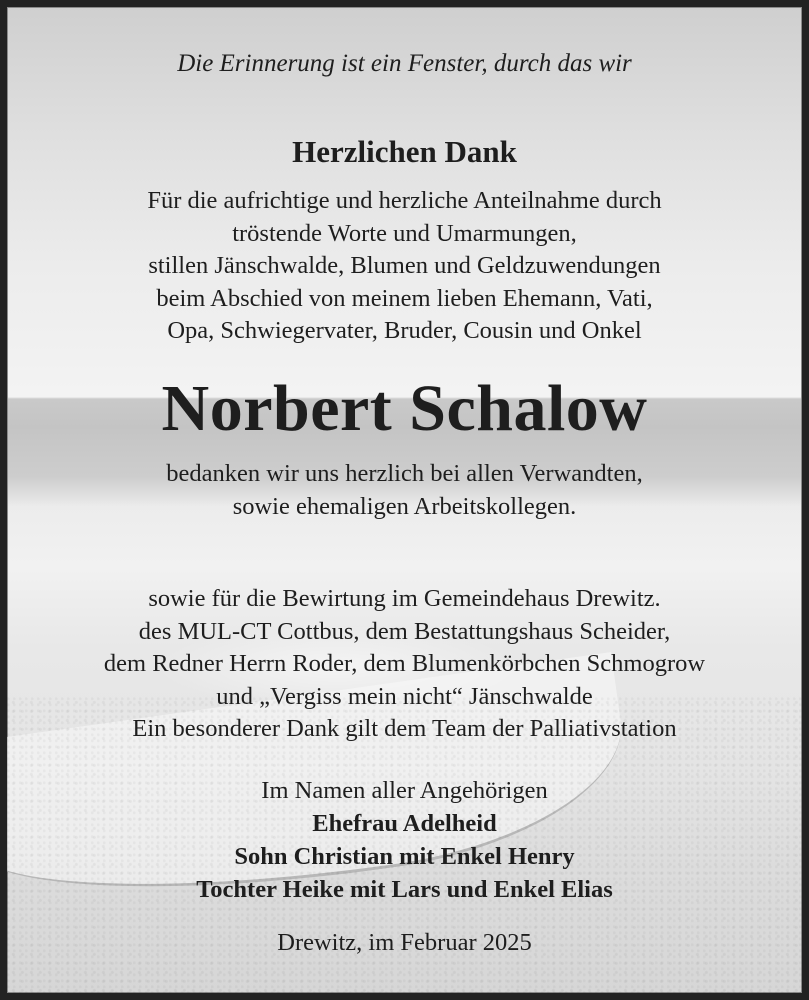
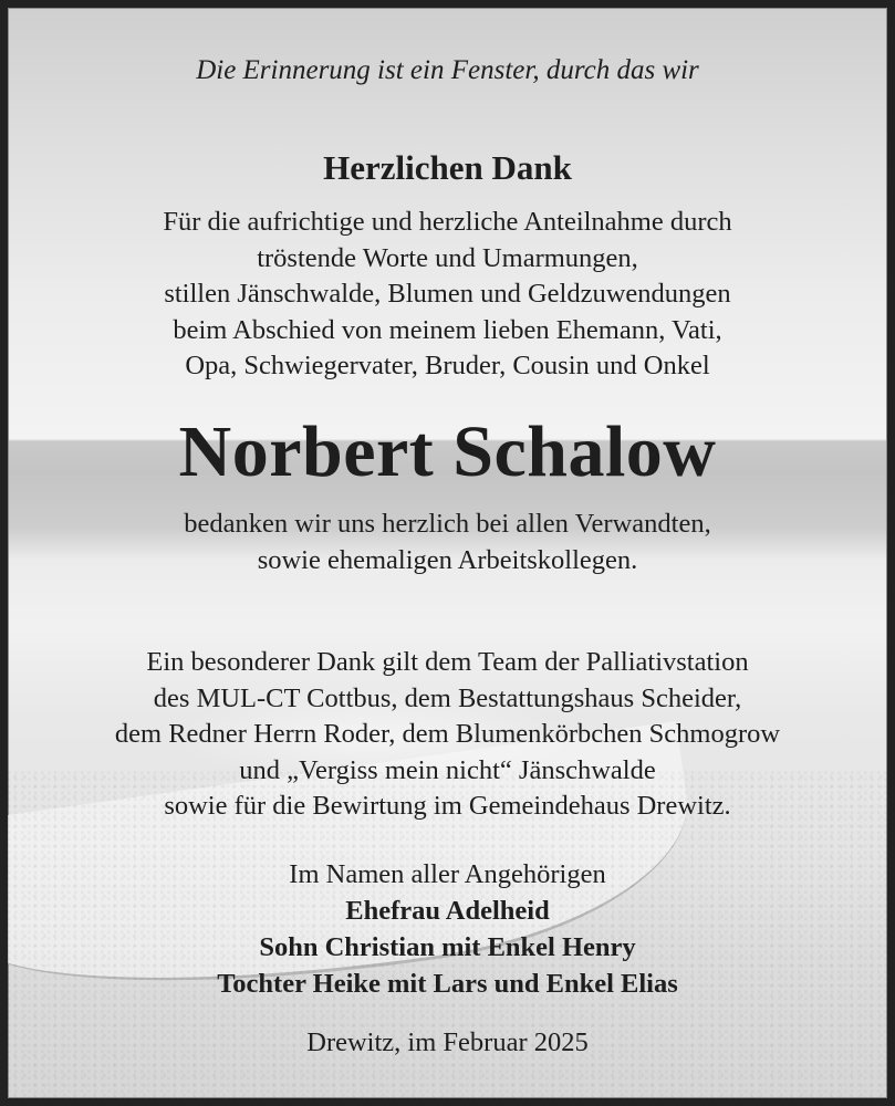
  Die Erinnerung ist ein Fenster, durch das wir
  Herzlichen Dank
  Für die aufrichtige und herzliche Anteilnahme durch
  tröstende Worte und Umarmungen,
  stillen Jänschwalde, Blumen und Geldzuwendungen
  beim Abschied von meinem lieben Ehemann, Vati,
  Opa, Schwiegervater, Bruder, Cousin und Onkel
  Norbert Schalow
  bedanken wir uns herzlich bei allen Verwandten,
  sowie ehemaligen Arbeitskollegen.
- sowie für die Bewirtung im Gemeindehaus Drewitz.
+ Ein besonderer Dank gilt dem Team der Palliativstation
  des MUL-CT Cottbus, dem Bestattungshaus Scheider,
  dem Redner Herrn Roder, dem Blumenkörbchen Schmogrow
  und „Vergiss mein nicht“ Jänschwalde
- Ein besonderer Dank gilt dem Team der Palliativstation
+ sowie für die Bewirtung im Gemeindehaus Drewitz.
  Im Namen aller Angehörigen
  Ehefrau Adelheid
  Sohn Christian mit Enkel Henry
  Tochter Heike mit Lars und Enkel Elias
  Drewitz, im Februar 2025
